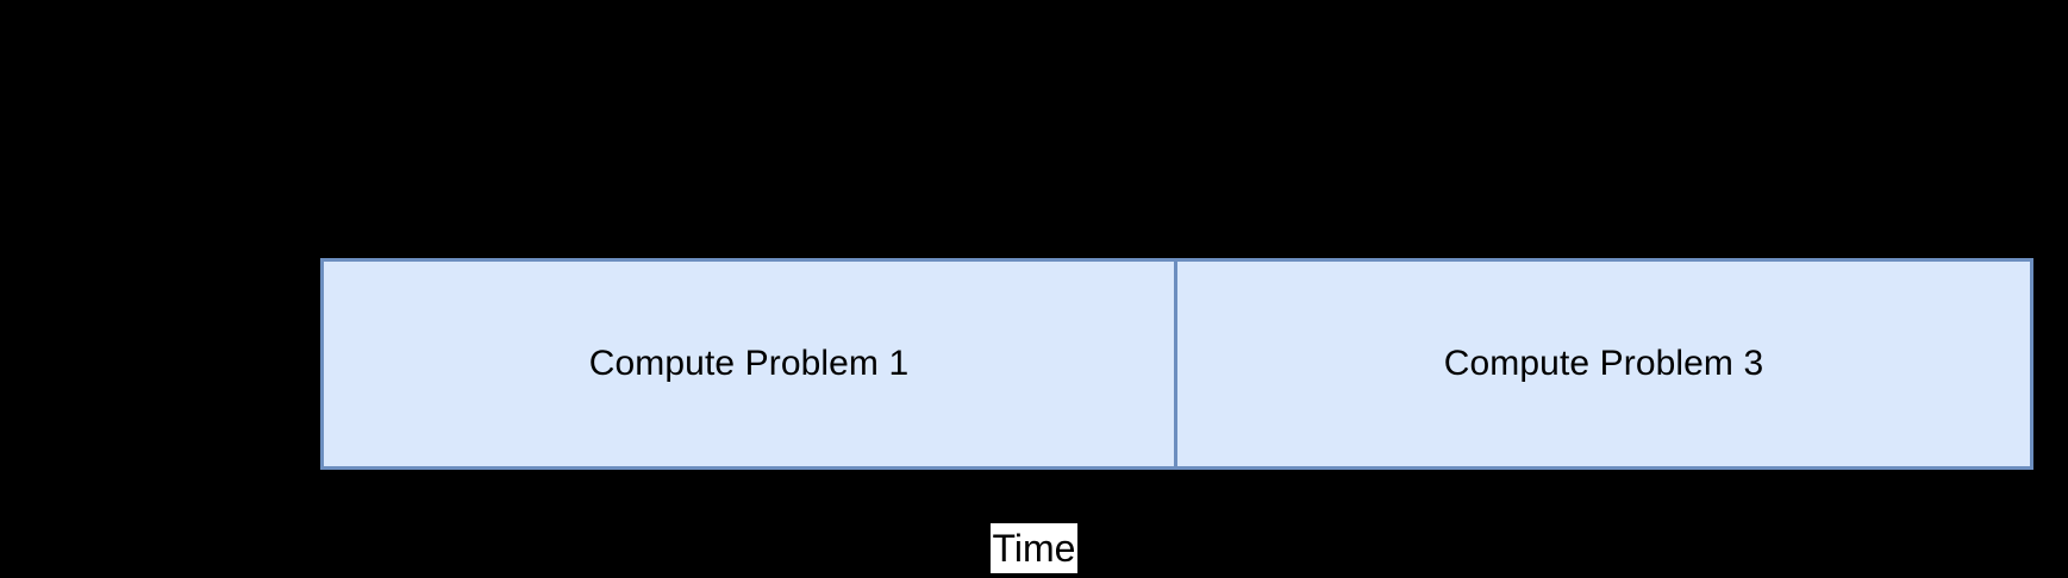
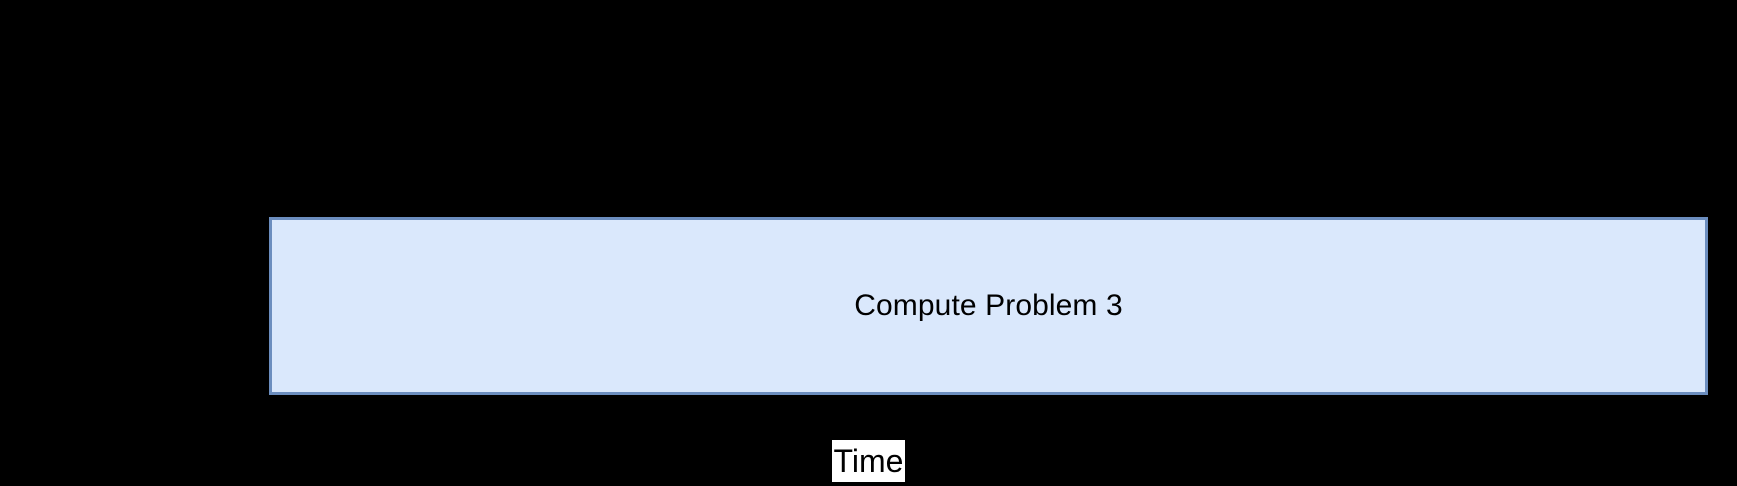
- Compute Problem 1
  Compute Problem 3
  Time
